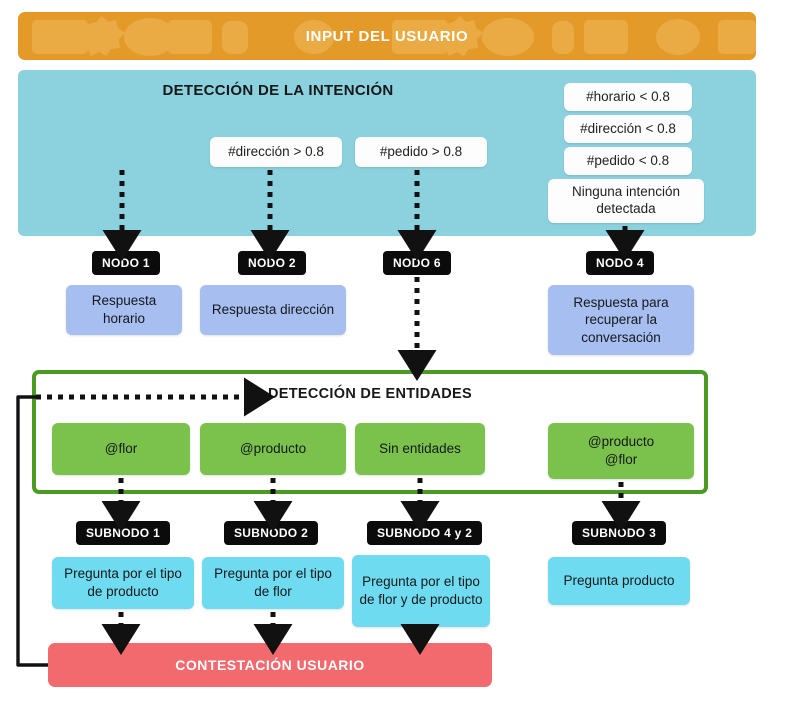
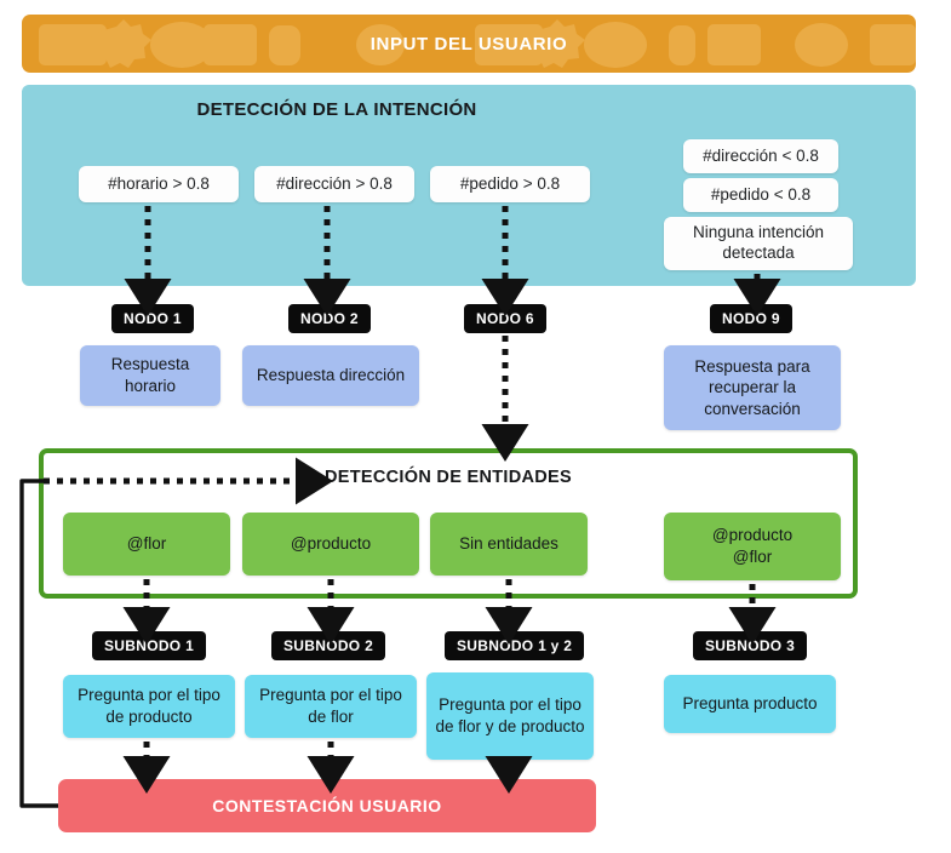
  INPUT DEL USUARIO
  DETECCIÓN DE LA INTENCIÓN
+ #horario > 0.8
  #dirección > 0.8
  #pedido > 0.8
- #horario < 0.8
  #dirección < 0.8
  #pedido < 0.8
  Ninguna intención detectada
  NODO 1
  NODO 2
  NODO 6
- NODO 4
+ NODO 9
  Respuesta horario
  Respuesta dirección
  Respuesta para recuperar la conversación
  DETECCIÓN DE ENTIDADES
  @flor
  @producto
  Sin entidades
  @producto
  @flor
  SUBNODO 1
  SUBNODO 2
- SUBNODO 4 y 2
+ SUBNODO 1 y 2
  SUBNODO 3
  Pregunta por el tipo de producto
  Pregunta por el tipo de flor
  Pregunta por el tipo de flor y de producto
  Pregunta producto
  CONTESTACIÓN USUARIO
